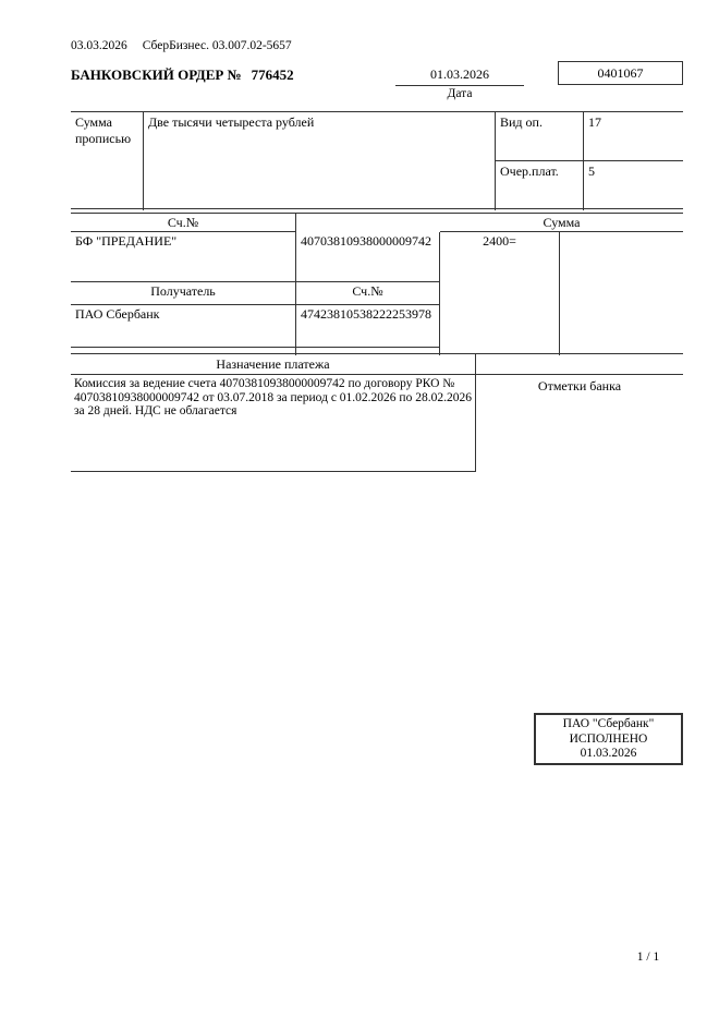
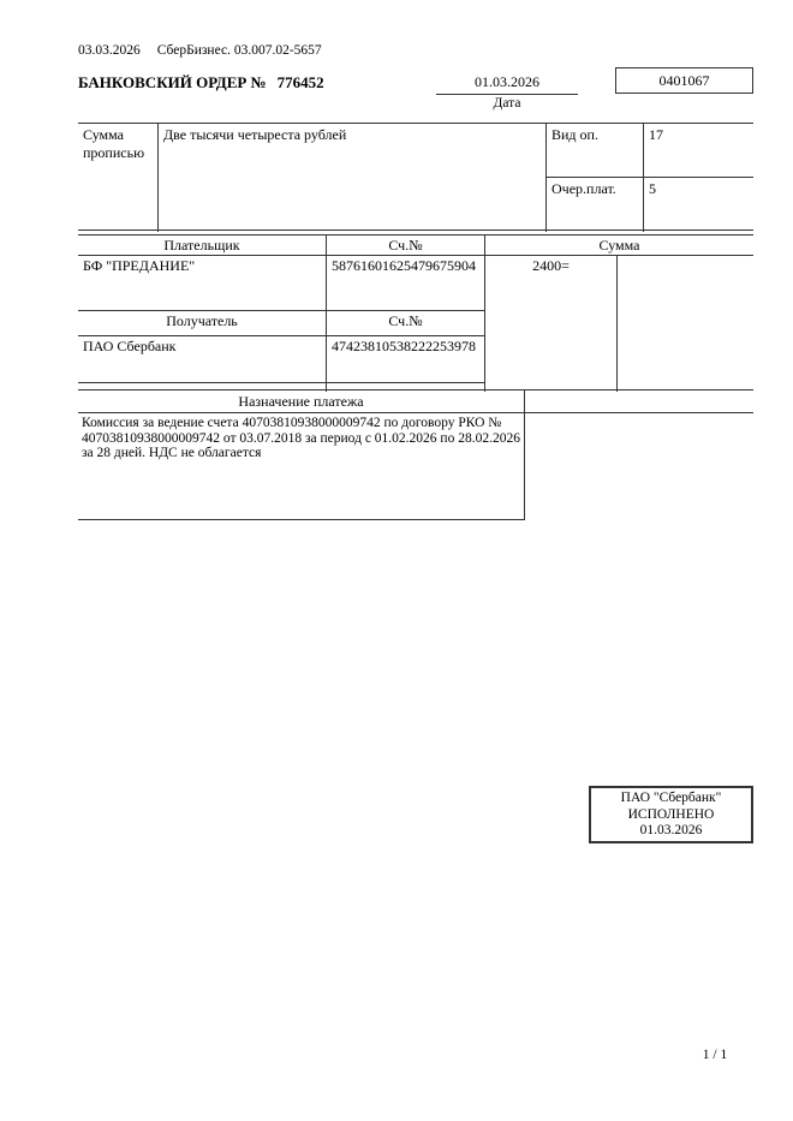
  03.03.2026
  СберБизнес. 03.007.02-5657
  БАНКОВСКИЙ ОРДЕР № 776452
  01.03.2026
  Дата
  0401067
  Сумма прописью
  Две тысячи четыреста рублей
  Вид оп.
  17
  Очер.плат.
  5
+ Плательщик
  Сч.№
  Сумма
  БФ "ПРЕДАНИЕ"
- 40703810938000009742
+ 58761601625479675904
  2400=
  Получатель
  Сч.№
  ПАО Сбербанк
  47423810538222253978
  Назначение платежа
  Комиссия за ведение счета 40703810938000009742 по договору РКО № 40703810938000009742 от 03.07.2018 за период с 01.02.2026 по 28.02.2026 за 28 дней. НДС не облагается
- Отметки банка
  ПАО "Сбербанк"
  ИСПОЛНЕНО
  01.03.2026
  1 / 1
